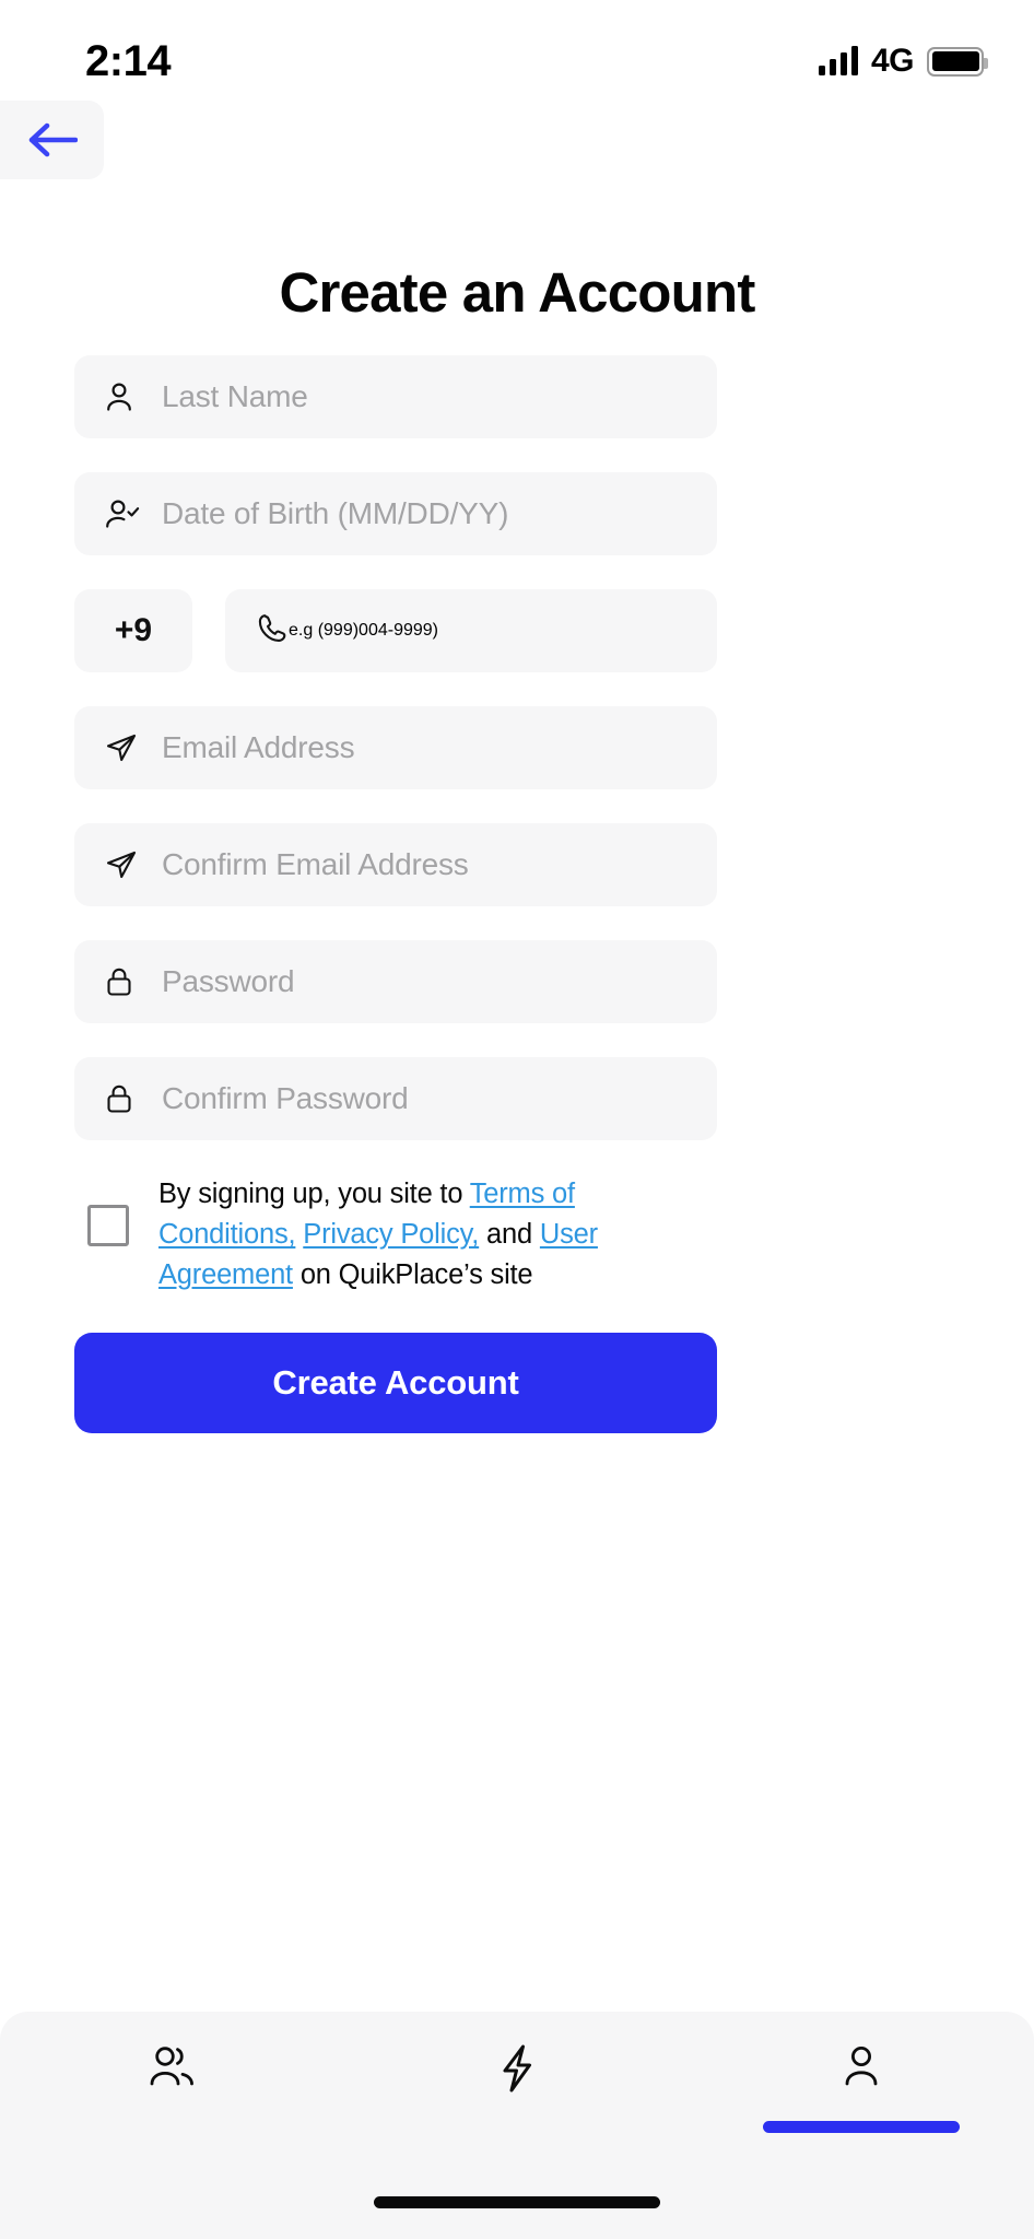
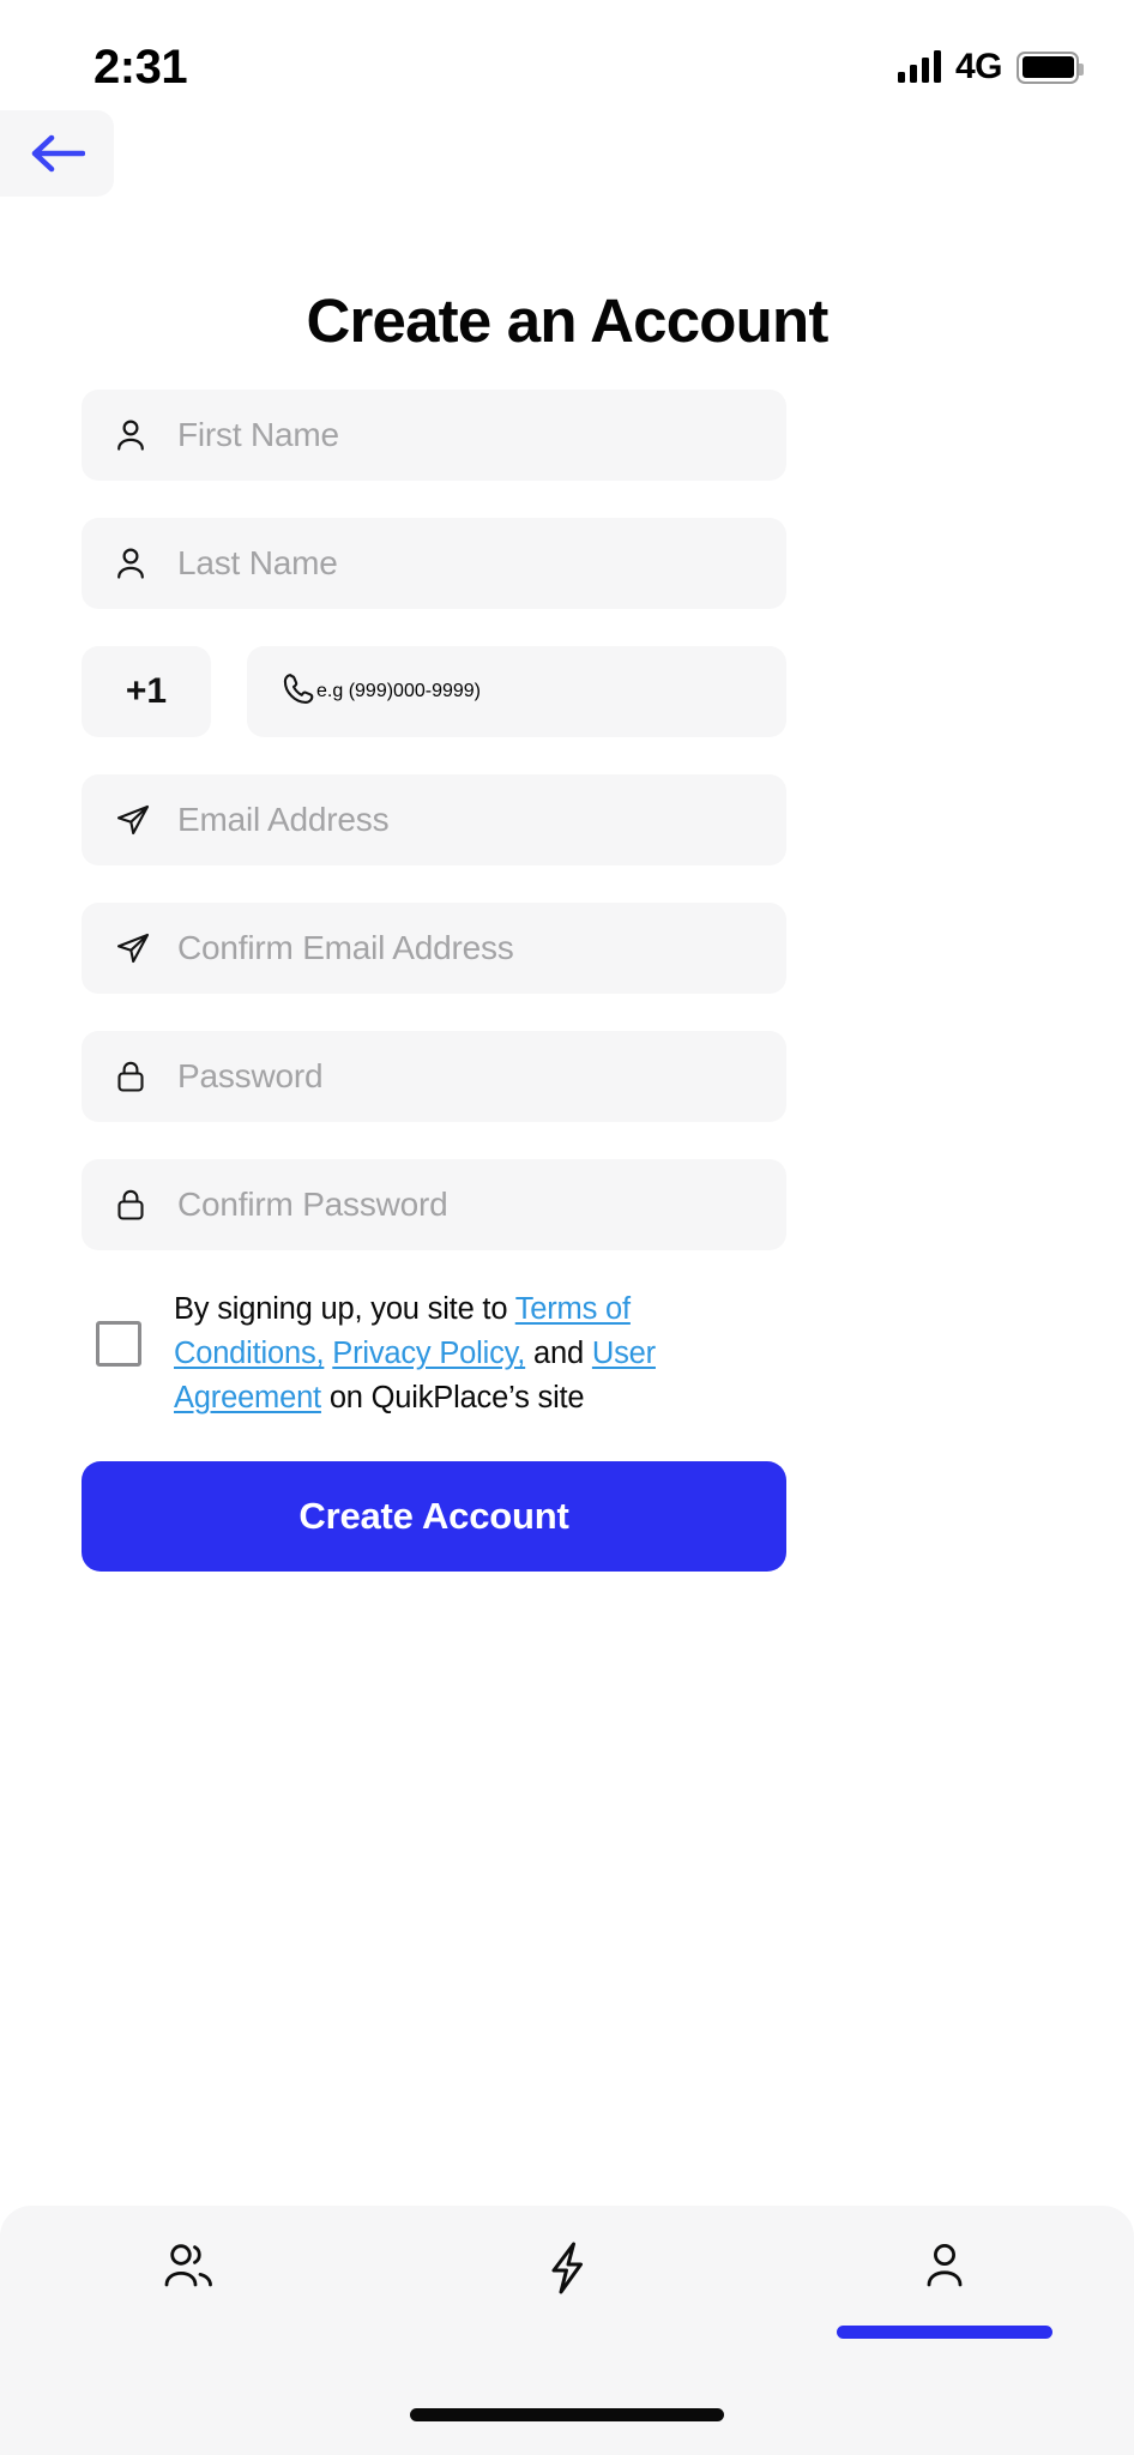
- 2:14
+ 2:31
  4G
  Create an Account
+ First Name
  Last Name
- Date of Birth (MM/DD/YY)
- +9
+ +1
- e.g (999)004-9999)
+ e.g (999)000-9999)
  Email Address
  Confirm Email Address
  Password
  Confirm Password
  By signing up, you site to Terms of Conditions, Privacy Policy, and User Agreement on QuikPlace’s site
  Create Account
